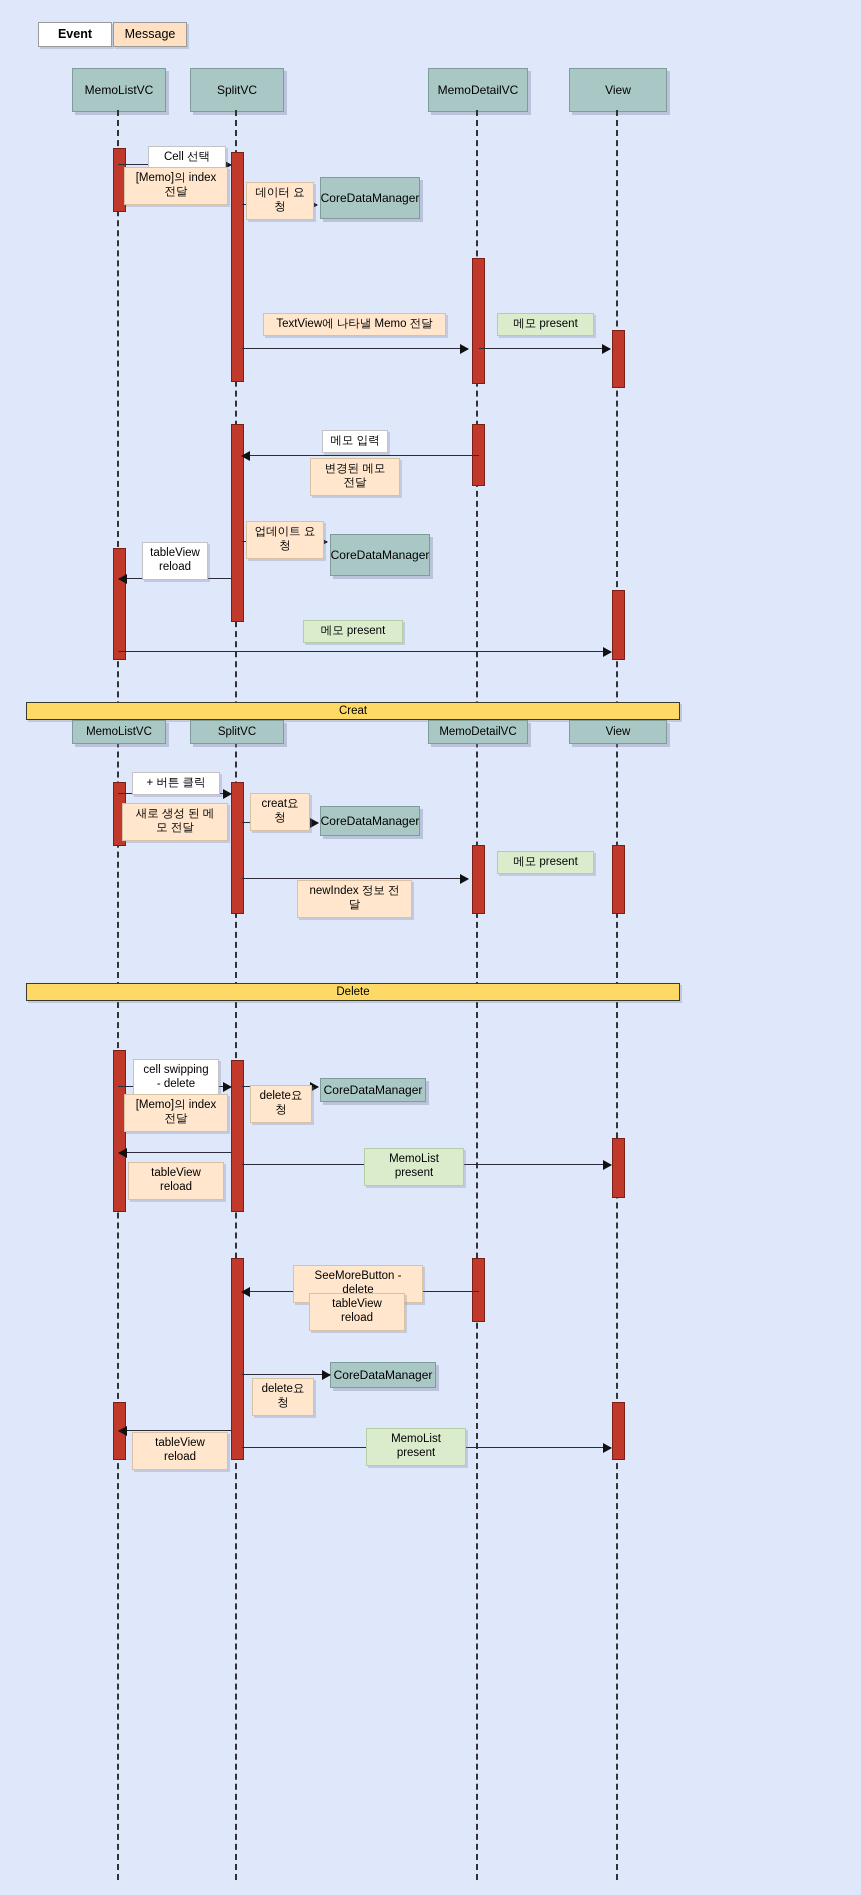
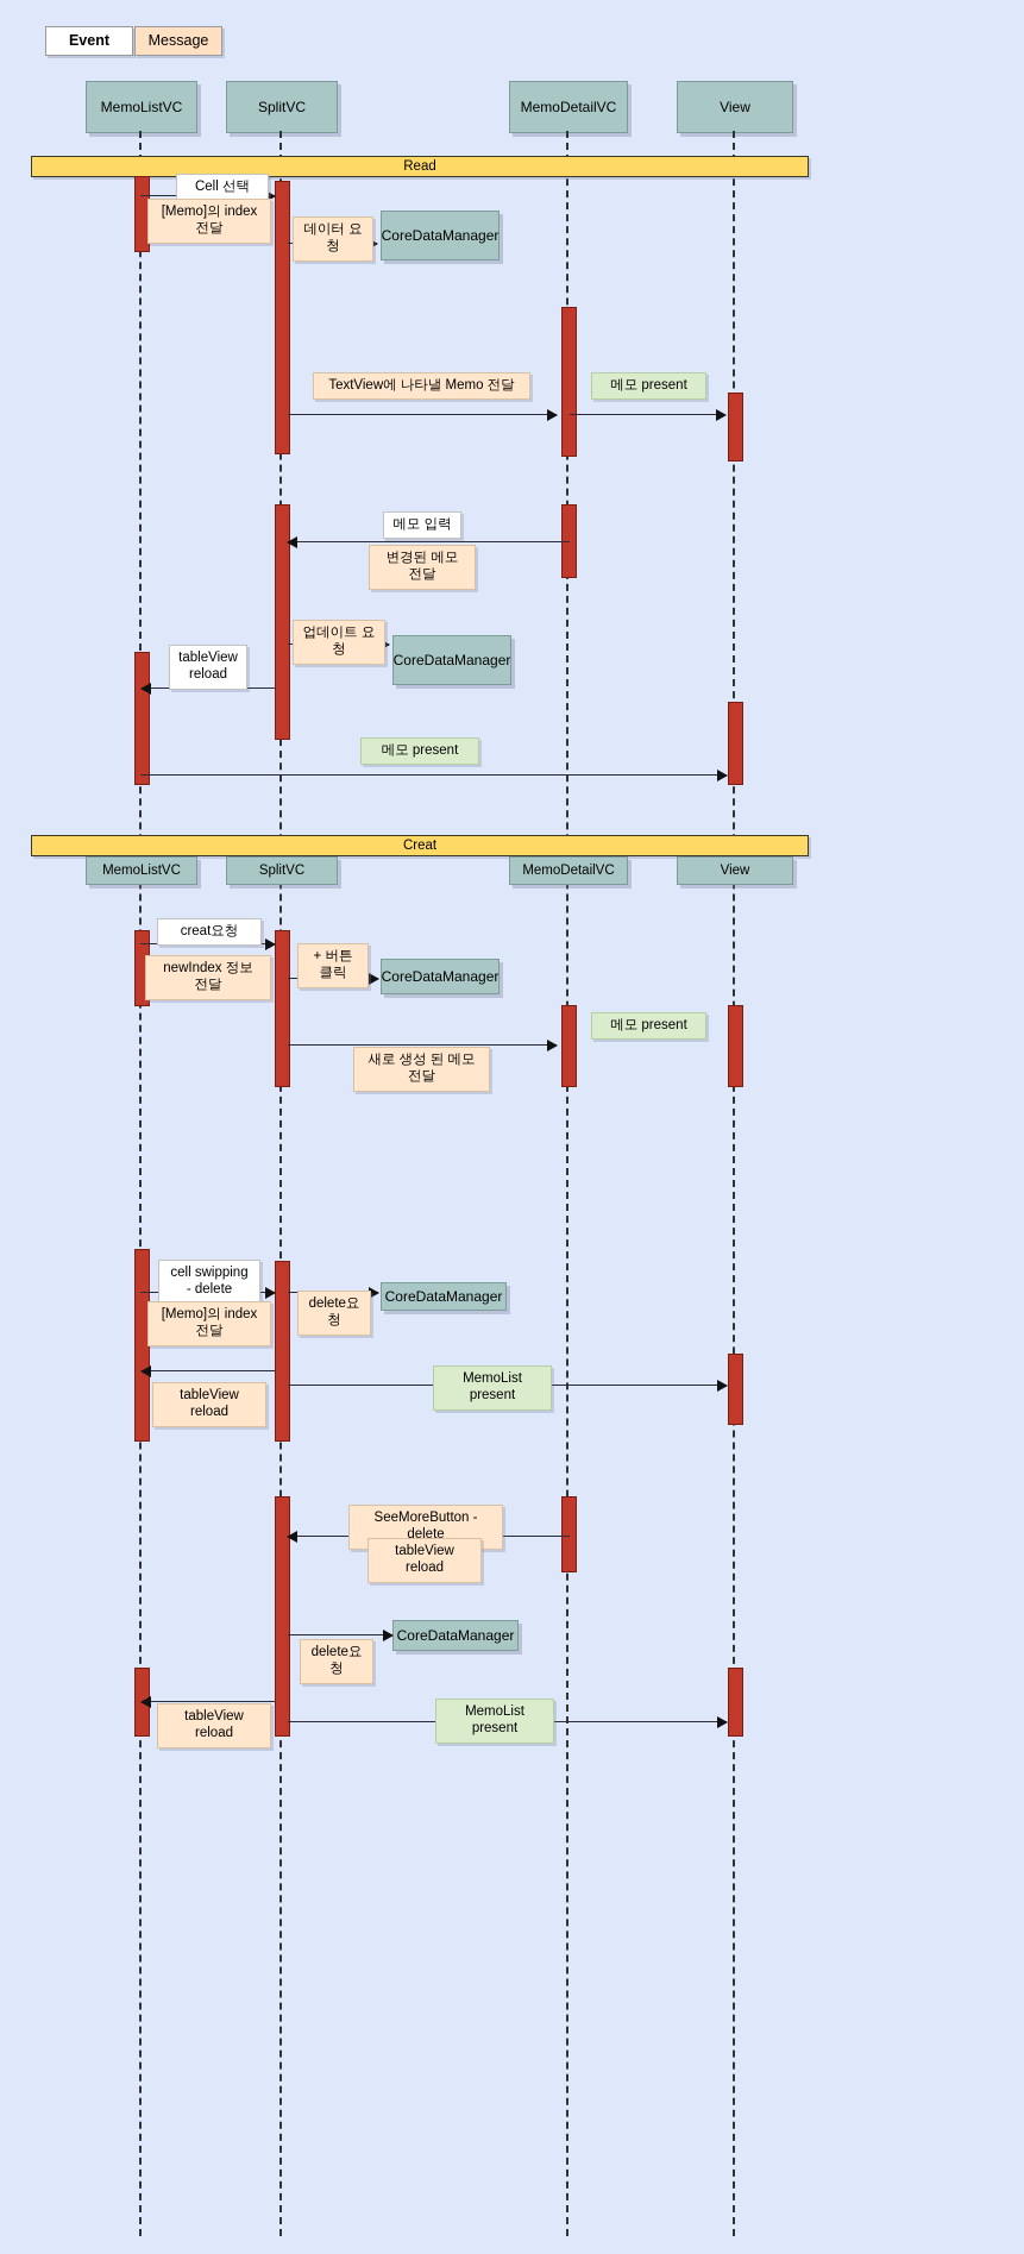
  Event
  Message
  MemoListVC
  SplitVC
  MemoDetailVC
  View
+ Read
  Creat
- Delete
  MemoListVC
  SplitVC
  MemoDetailVC
  View
  CoreDataManager
  CoreDataManager
  CoreDataManager
  CoreDataManager
  CoreDataManager
  Cell 선택
  [Memo]의 index전달
  데이터 요청
  TextView에 나타낼 Memo 전달
  메모 present
  메모 입력
  변경된 메모 전달
  업데이트 요청
  tableView
  reload
  메모 present
- + 버튼 클릭
+ creat요청
- 새로 생성 된 메모 전달
+ newIndex 정보 전달
- creat요청
+ + 버튼 클릭
  메모 present
- newIndex 정보 전달
+ 새로 생성 된 메모 전달
  cell swipping
  - delete
  [Memo]의 index전달
  delete요청
  MemoList present
  tableView reload
  SeeMoreButton - delete
  tableView reload
  delete요청
  tableView reload
  MemoList present
